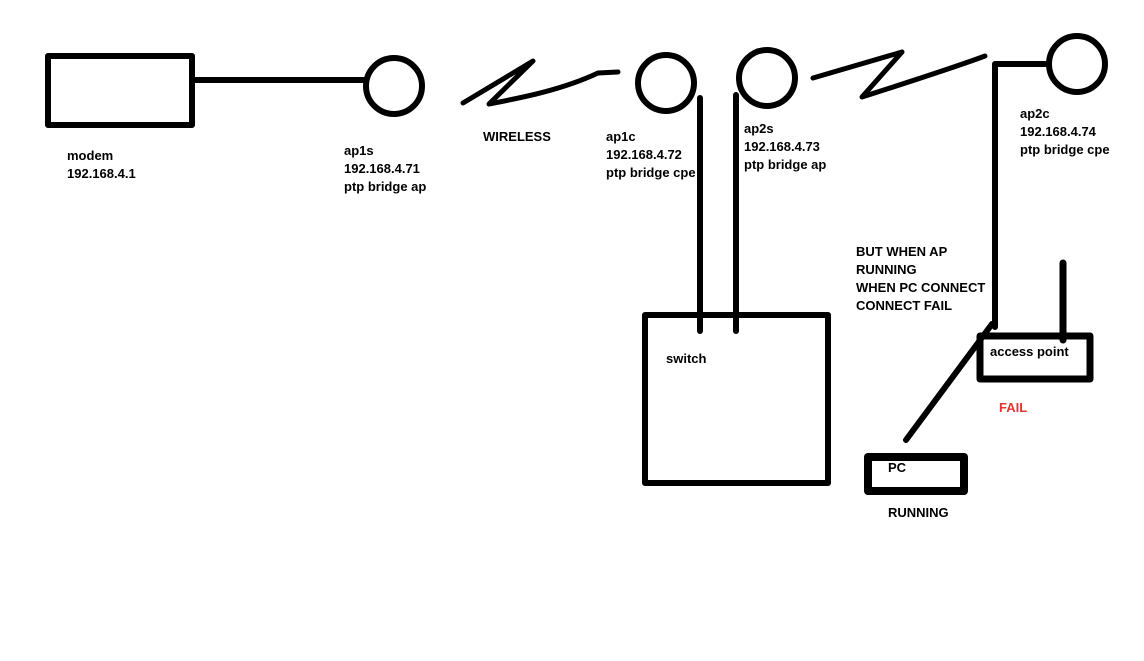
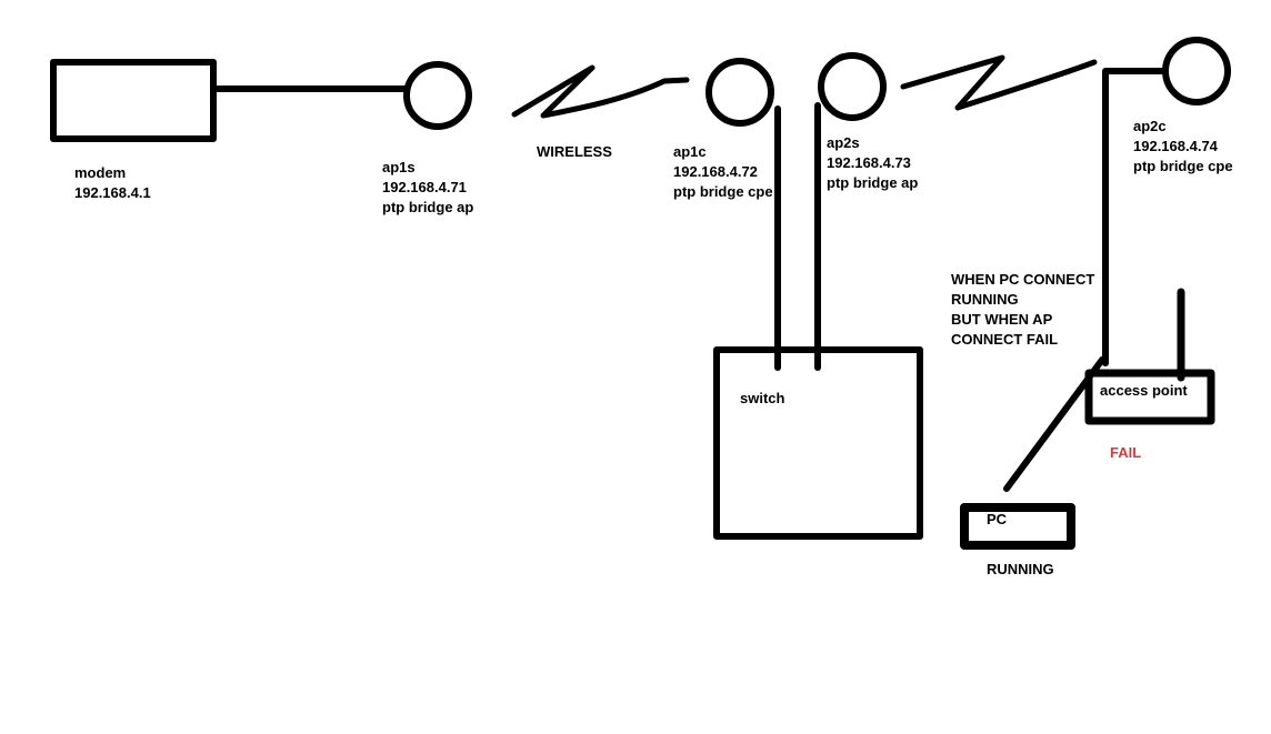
  modem
  192.168.4.1
  ap1s
  192.168.4.71
  ptp bridge ap
  WIRELESS
  ap1c
  192.168.4.72
  ptp bridge cpe
  ap2s
  192.168.4.73
  ptp bridge ap
  ap2c
  192.168.4.74
  ptp bridge cpe
- BUT WHEN AP
+ WHEN PC CONNECT
  RUNNING
- WHEN PC CONNECT
+ BUT WHEN AP
  CONNECT FAIL
  switch
  access point
  FAIL
  PC
  RUNNING
